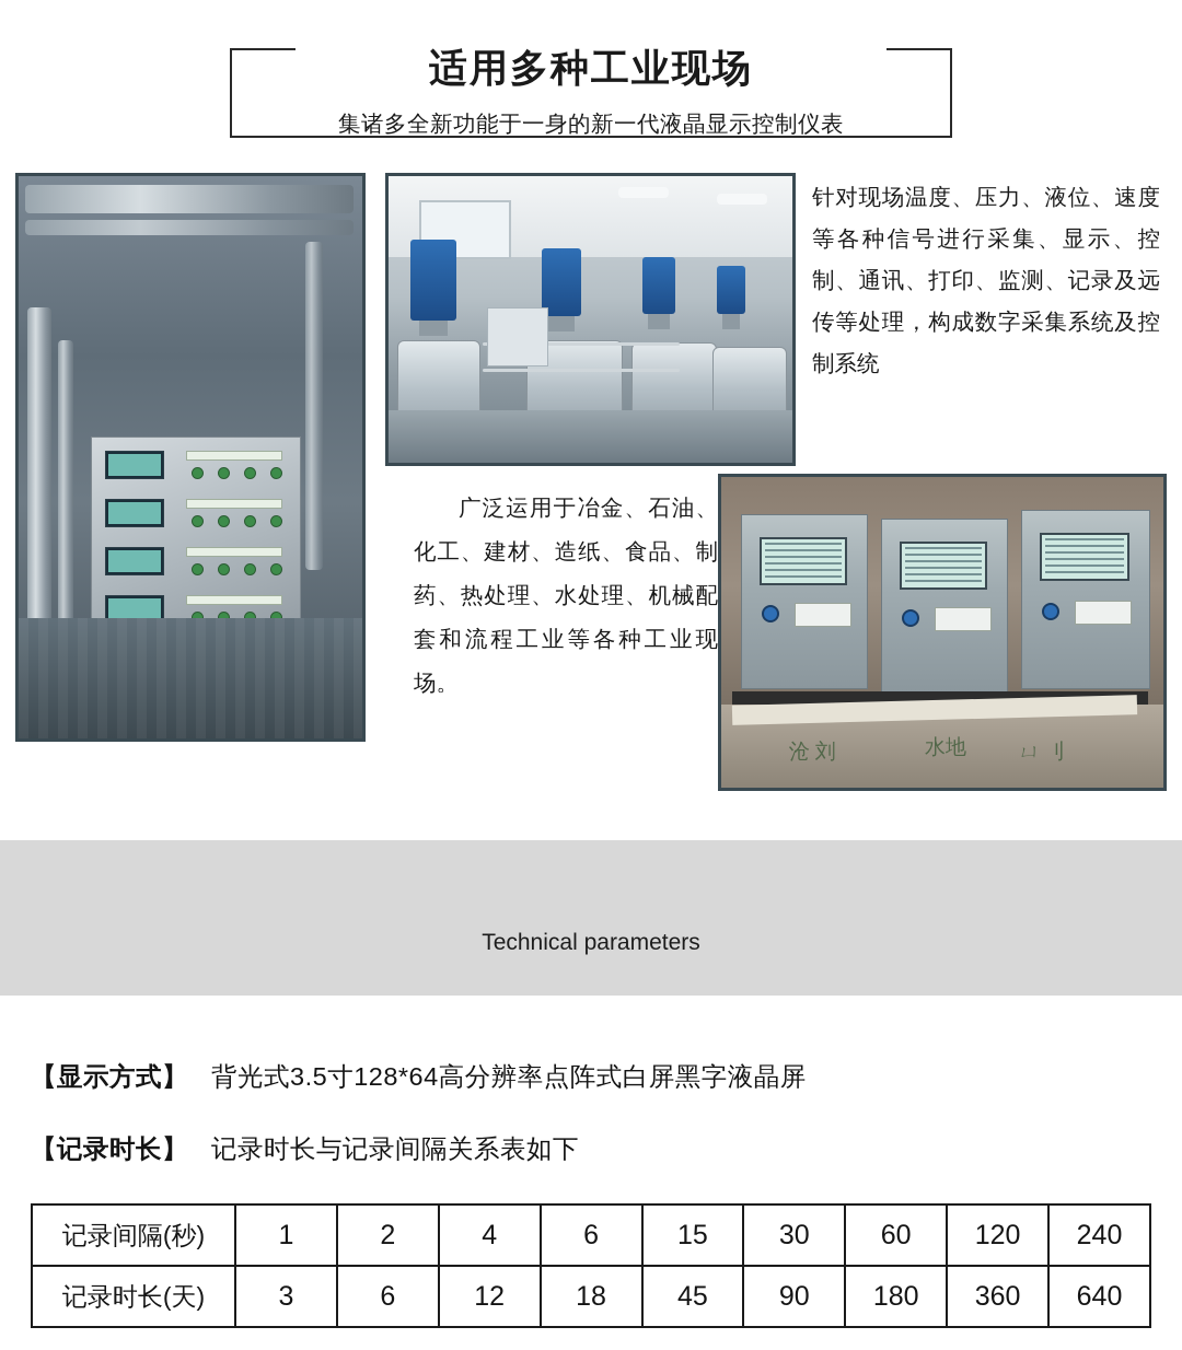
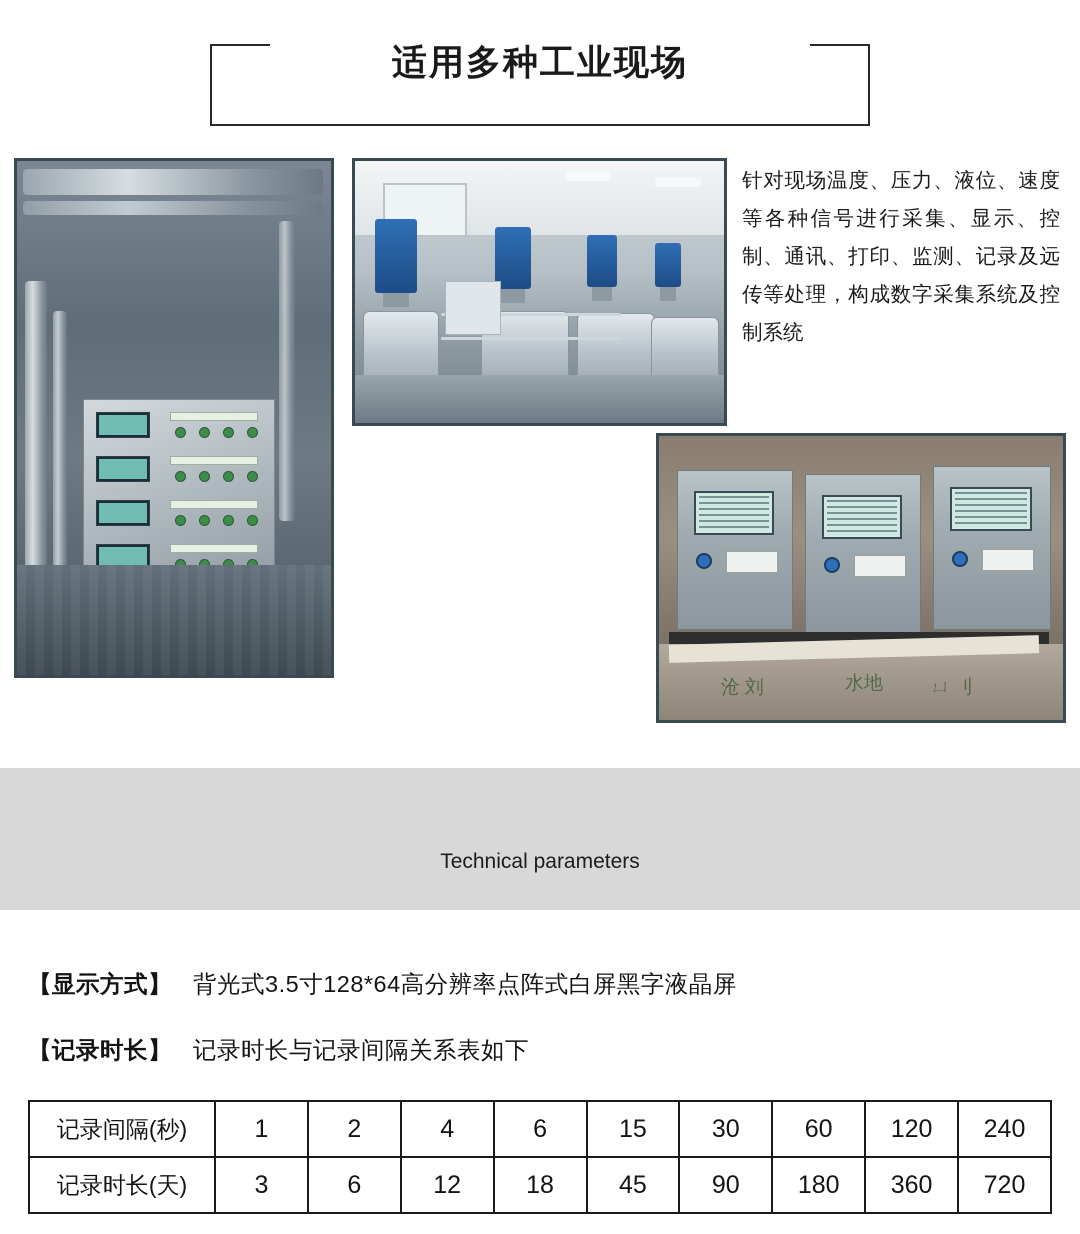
  适用多种工业现场
- 集诸多全新功能于一身的新一代液晶显示控制仪表
  针对现场温度、压力、液位、速度等各种信号进行采集、显示、控制、通讯、打印、监测、记录及远传等处理，构成数字采集系统及控制系统
- 广泛运用于冶金、石油、化工、建材、造纸、食品、制药、热处理、水处理、机械配套和流程工业等各种工业现场。
  沧 刘
  水地
  ㄩ 刂
  Technical parameters
  【显示方式】 背光式3.5寸128*64高分辨率点阵式白屏黑字液晶屏
  【记录时长】 记录时长与记录间隔关系表如下
  记录间隔(秒)	1	2	4	6	15	30	60	120	240
- 记录时长(天)	3	6	12	18	45	90	180	360	640
+ 记录时长(天)	3	6	12	18	45	90	180	360	720
